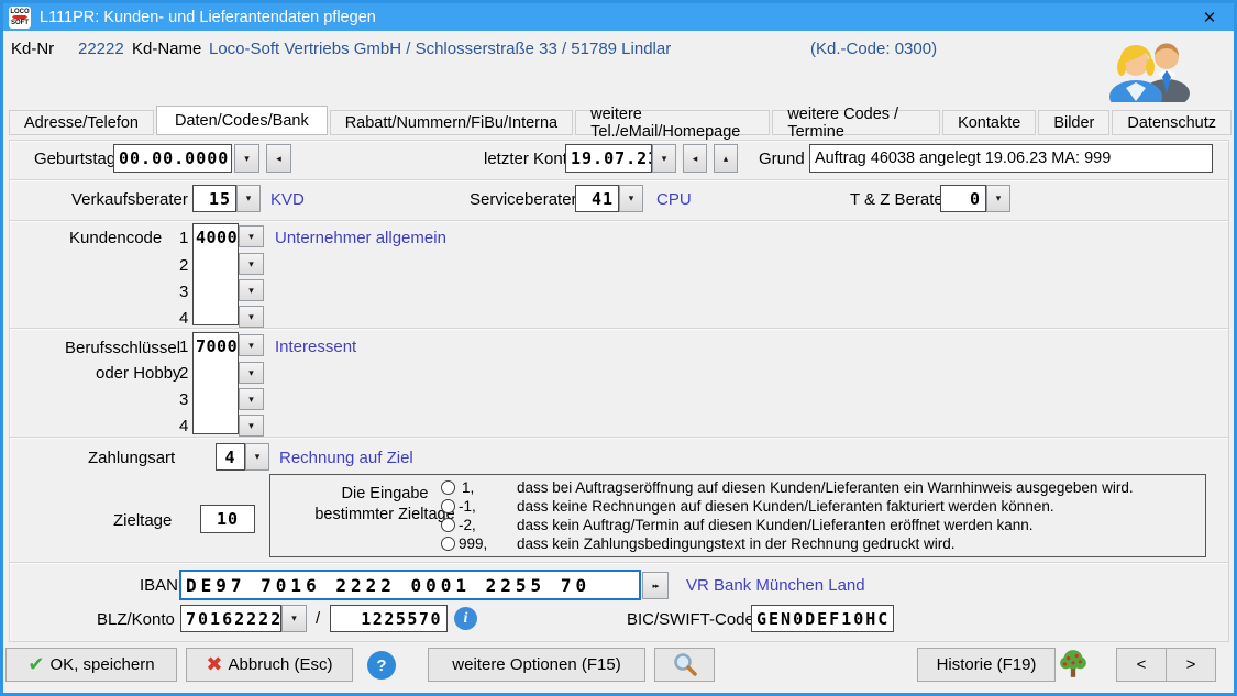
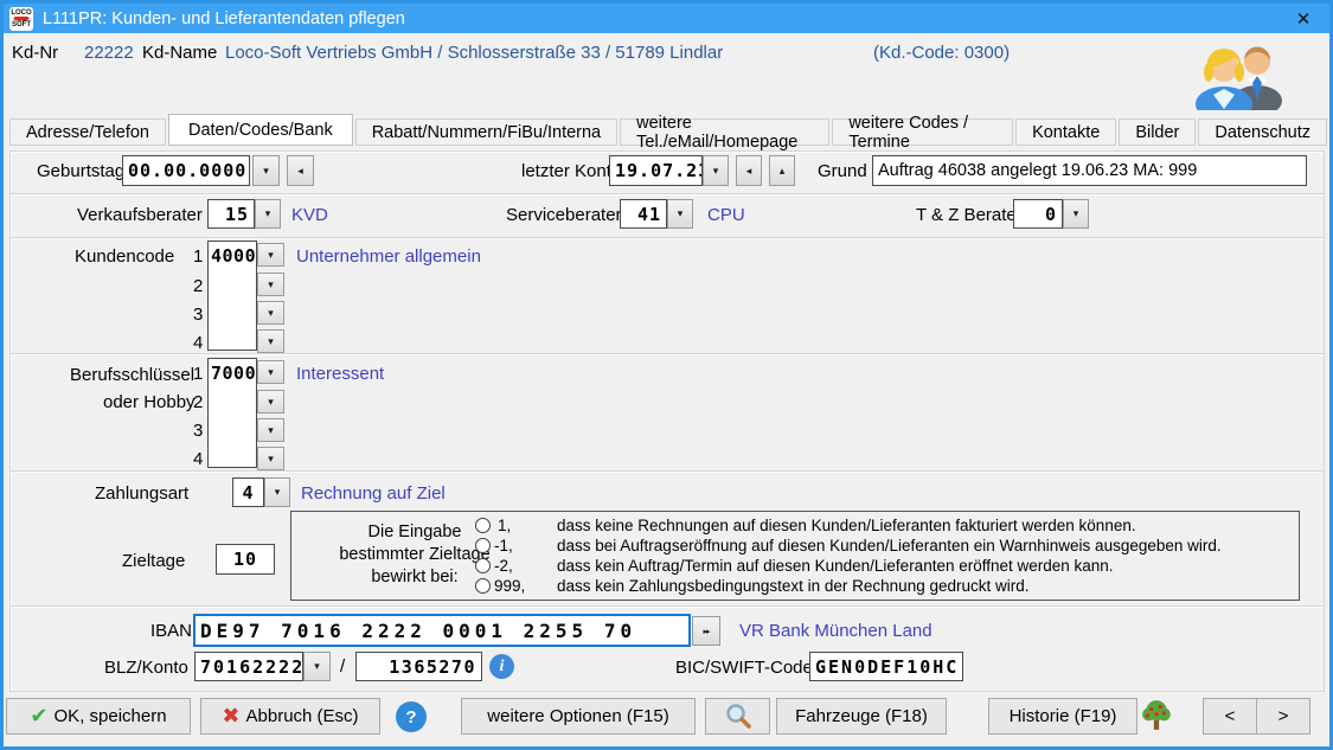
  L111PR: Kunden- und Lieferantendaten pflegen
  ✕
  Kd-Nr
  22222
  Kd-Name
  Loco-Soft Vertriebs GmbH / Schlosserstraße 33 / 51789 Lindlar
  (Kd.-Code: 0300)
  Adresse/Telefon
  Daten/Codes/Bank
  Rabatt/Nummern/FiBu/Interna
  weitere Tel./eMail/Homepage
  weitere Codes / Termine
  Kontakte
  Bilder
  Datenschutz
  Geburtstag
  00.00.0000
  ▾
  ◂
  letzter Kon
  19.07.2
  ▾
  ◂
  ▴
  Grund
  Auftrag 46038 angelegt 19.06.23 MA: 999
  Verkaufsberater
  15
  ▾
  KVD
  Serviceberate
  41
  ▾
  CPU
  T & Z Berate
  0
  ▾
  Kundencode
  1
  2
  3
  4
  4000
  ▾
  ▾
  ▾
  ▾
  Unternehmer allgemein
  Berufsschlüssel
  oder Hobby
  1
  2
  3
  4
  7000
  ▾
  ▾
  ▾
  ▾
  Interessent
  Zahlungsart
  4
  ▾
  Rechnung auf Ziel
  Zieltage
  10
  Die Eingabe
  bestimmter Zieltage
+ bewirkt bei:
  1,
- dass bei Auftragseröffnung auf diesen Kunden/Lieferanten ein Warnhinweis ausgegeben wird.
+ dass keine Rechnungen auf diesen Kunden/Lieferanten fakturiert werden können.
  -1,
- dass keine Rechnungen auf diesen Kunden/Lieferanten fakturiert werden können.
+ dass bei Auftragseröffnung auf diesen Kunden/Lieferanten ein Warnhinweis ausgegeben wird.
  -2,
  dass kein Auftrag/Termin auf diesen Kunden/Lieferanten eröffnet werden kann.
  999,
  dass kein Zahlungsbedingungstext in der Rechnung gedruckt wird.
  IBAN
  DE97 7016 2222 0001 2255 70
  VR Bank München Land
  BLZ/Konto
  70162222
  ▾
  /
- 1225570
+ 1365270
  i
  BIC/SWIFT-Code
  GEN0DEF10HC
  ✔
  OK, speichern
  ✖
  Abbruch (Esc)
  ?
  weitere Optionen (F15)
+ Fahrzeuge (F18)
  Historie (F19)
  <
  >
